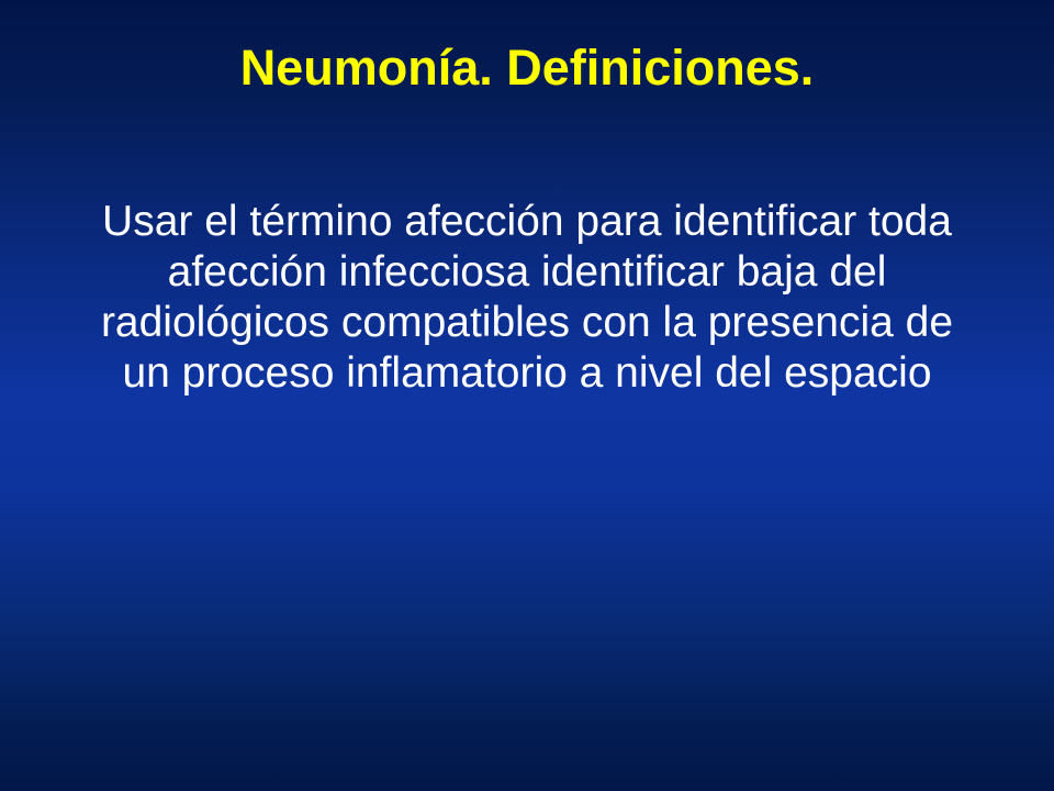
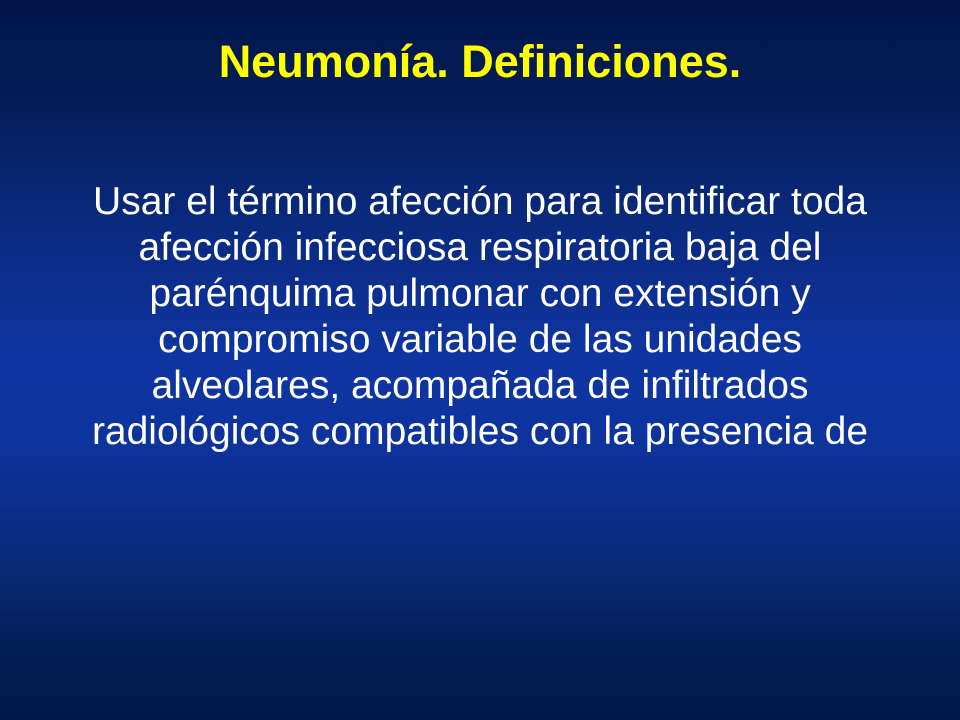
  Neumonía. Definiciones.
  Usar el término afección para identificar toda
- afección infecciosa identificar baja del
+ afección infecciosa respiratoria baja del
+ parénquima pulmonar con extensión y
+ compromiso variable de las unidades
+ alveolares, acompañada de infiltrados
  radiológicos compatibles con la presencia de
- un proceso inflamatorio a nivel del espacio
